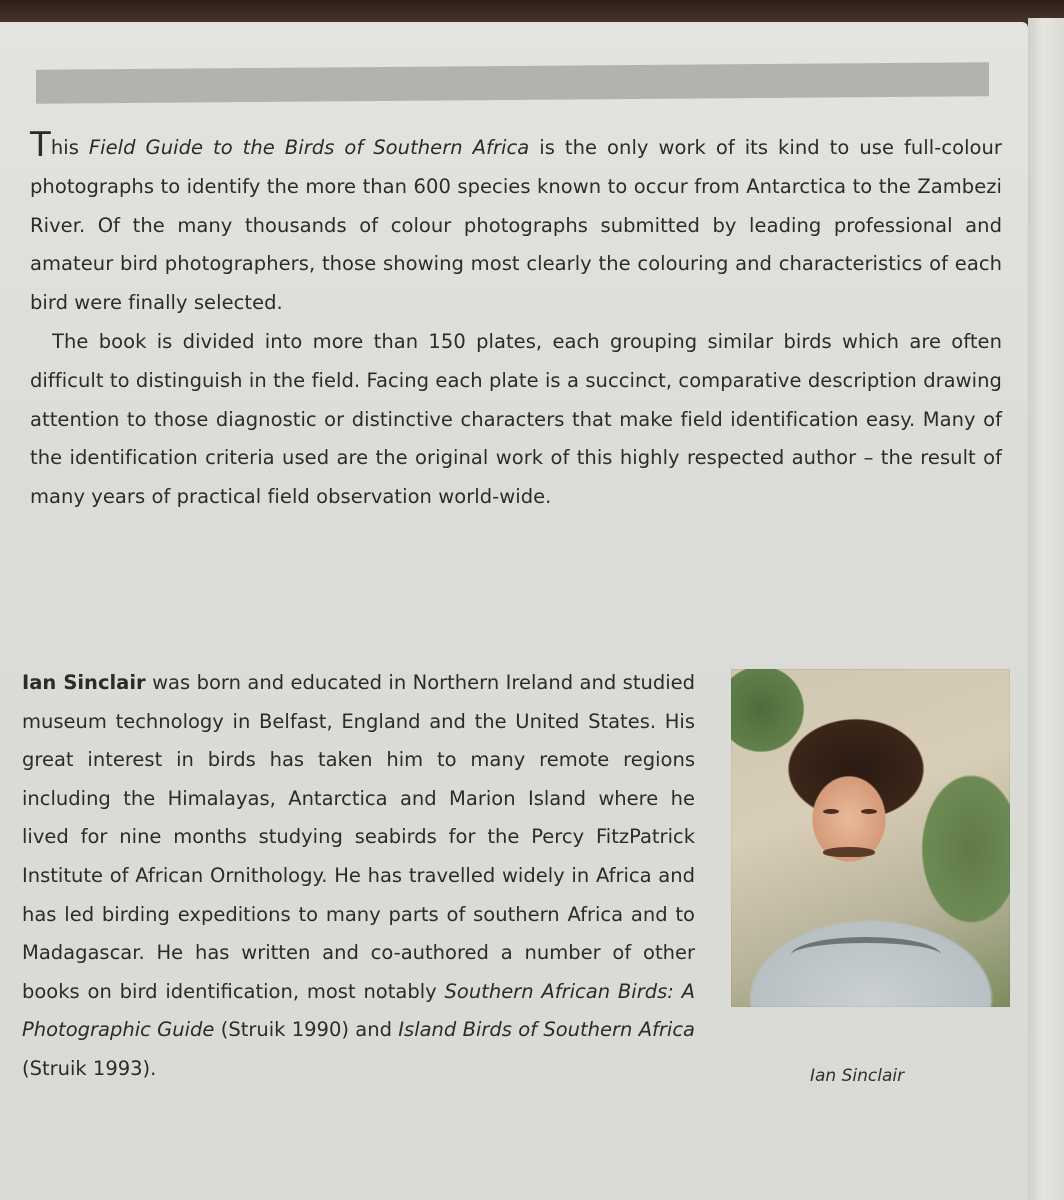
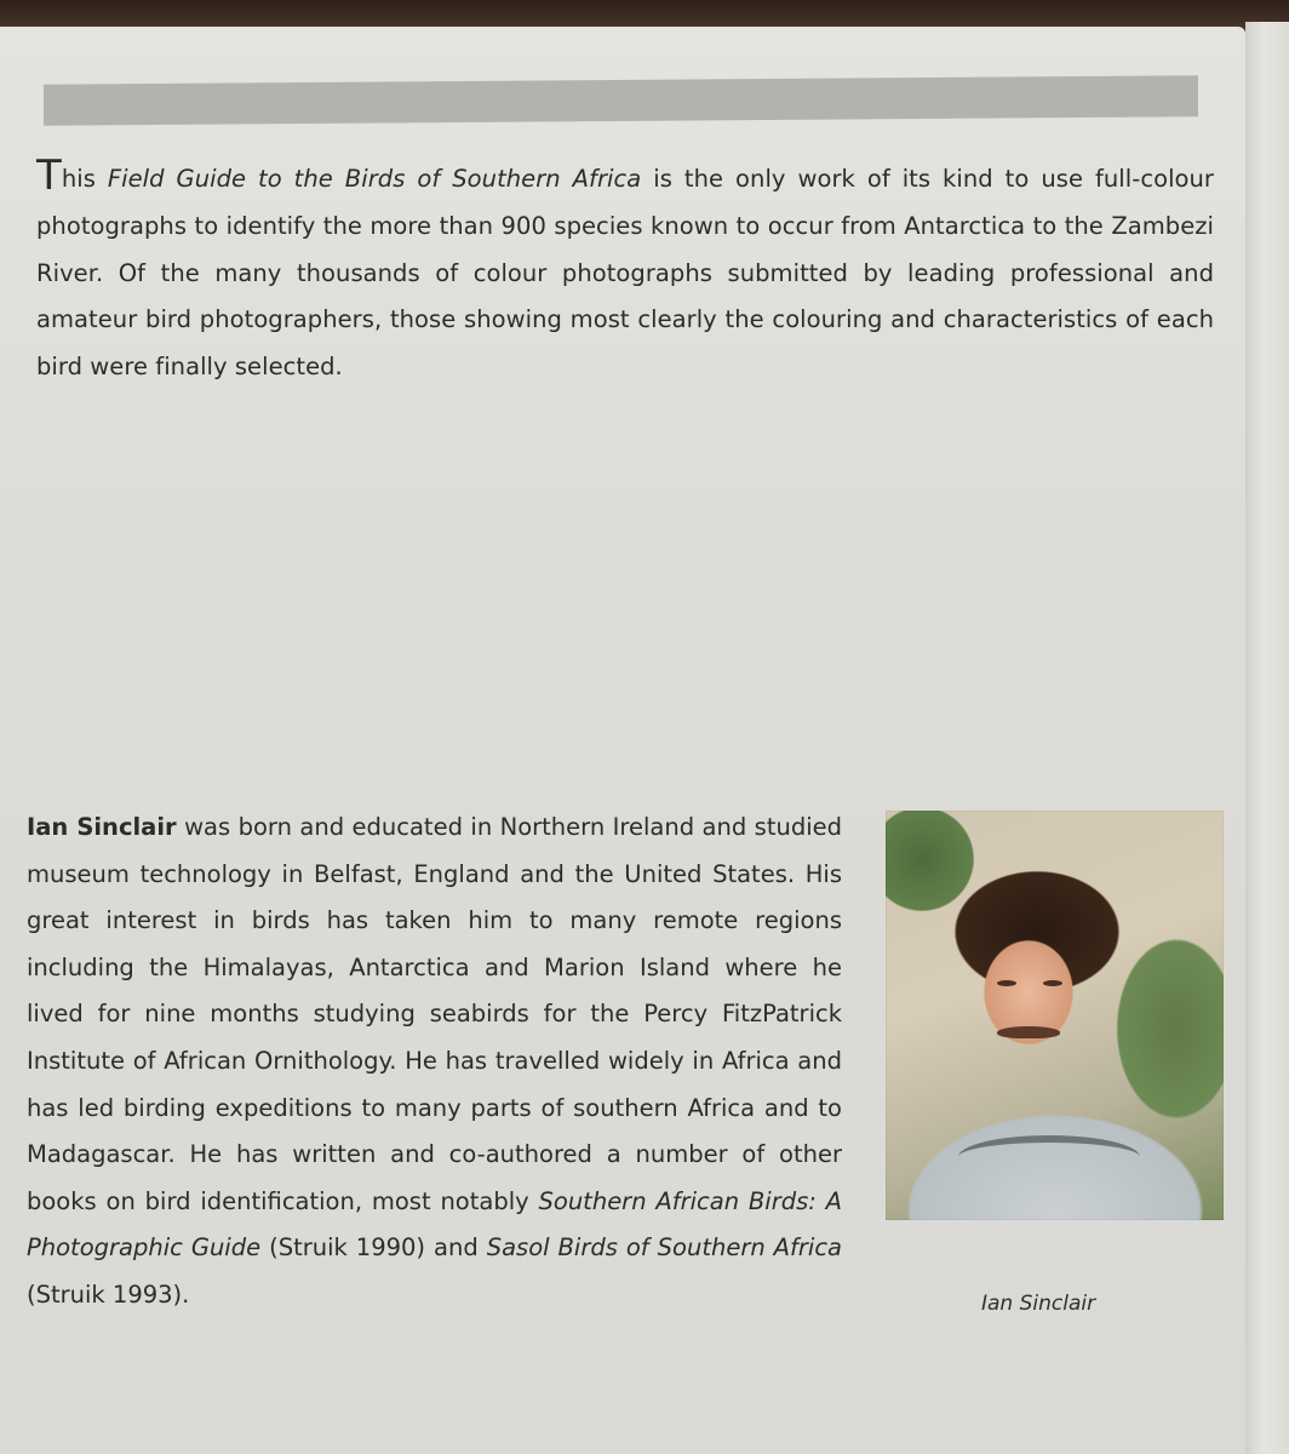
- This Field Guide to the Birds of Southern Africa is the only work of its kind to use full-colour photographs to identify the more than 600 species known to occur from Antarctica to the Zambezi River. Of the many thousands of colour photographs submitted by leading professional and amateur bird photographers, those showing most clearly the colouring and characteristics of each bird were finally selected.
+ This Field Guide to the Birds of Southern Africa is the only work of its kind to use full-colour photographs to identify the more than 900 species known to occur from Antarctica to the Zambezi River. Of the many thousands of colour photographs submitted by leading professional and amateur bird photographers, those showing most clearly the colouring and characteristics of each bird were finally selected.
- The book is divided into more than 150 plates, each grouping similar birds which are often difficult to distinguish in the field. Facing each plate is a succinct, comparative description drawing attention to those diagnostic or distinctive characters that make field identification easy. Many of the identification criteria used are the original work of this highly respected author – the result of many years of practical field observation world-wide.
- Ian Sinclair was born and educated in Northern Ireland and studied museum technology in Belfast, England and the United States. His great interest in birds has taken him to many remote regions including the Himalayas, Antarctica and Marion Island where he lived for nine months studying seabirds for the Percy FitzPatrick Institute of African Ornithology. He has travelled widely in Africa and has led birding expeditions to many parts of southern Africa and to Madagascar. He has written and co-authored a number of other books on bird identification, most notably Southern African Birds: A Photographic Guide (Struik 1990) and Island Birds of Southern Africa (Struik 1993).
+ Ian Sinclair was born and educated in Northern Ireland and studied museum technology in Belfast, England and the United States. His great interest in birds has taken him to many remote regions including the Himalayas, Antarctica and Marion Island where he lived for nine months studying seabirds for the Percy FitzPatrick Institute of African Ornithology. He has travelled widely in Africa and has led birding expeditions to many parts of southern Africa and to Madagascar. He has written and co-authored a number of other books on bird identification, most notably Southern African Birds: A Photographic Guide (Struik 1990) and Sasol Birds of Southern Africa (Struik 1993).
  Ian Sinclair
